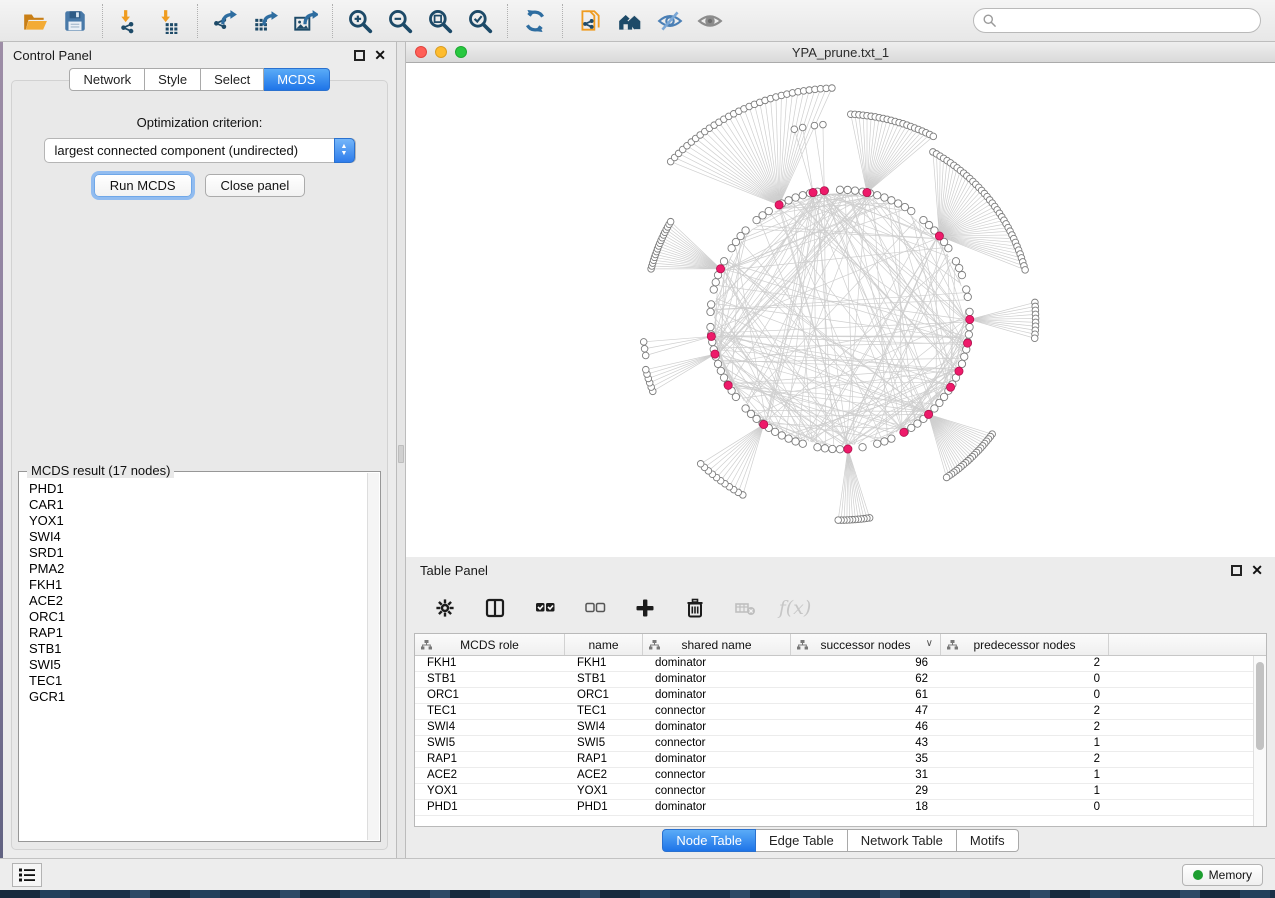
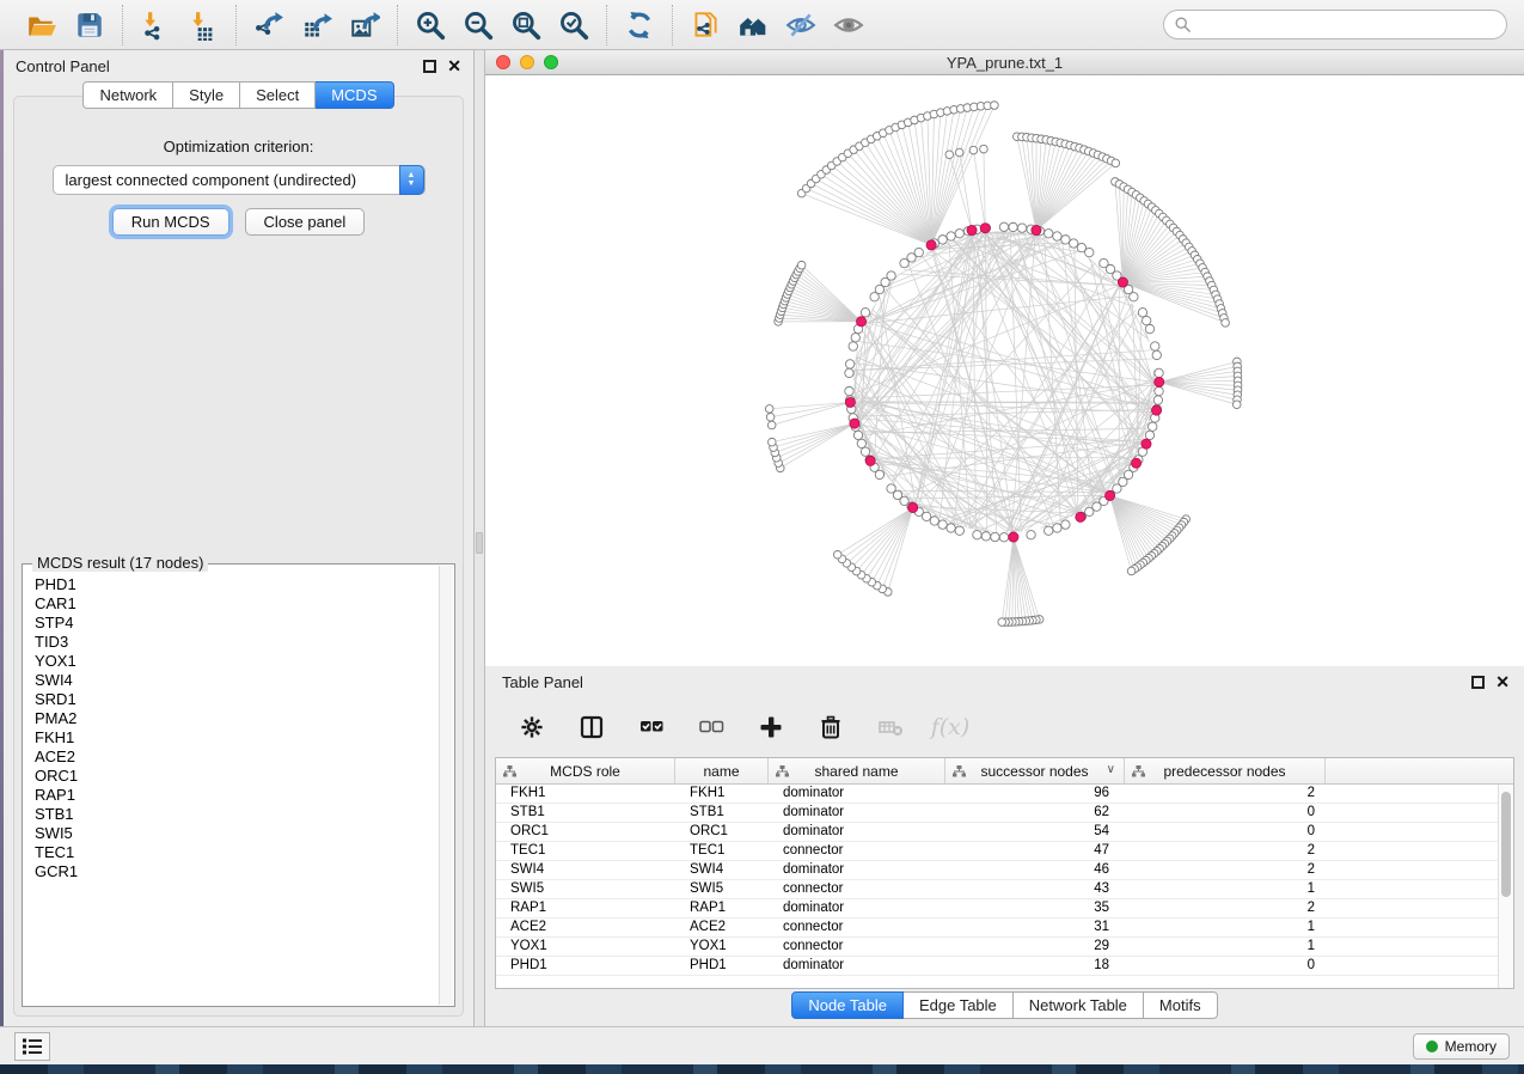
  Control Panel
  ✕
  Network
  Style
  Select
  MCDS
  Optimization criterion:
  largest connected component (undirected)
  Run MCDS
  Close panel
  MCDS result (17 nodes)
  PHD1
  CAR1
+ STP4
+ TID3
  YOX1
  SWI4
  SRD1
  PMA2
  FKH1
  ACE2
  ORC1
  RAP1
  STB1
  SWI5
  TEC1
  GCR1
  YPA_prune.txt_1
  Table Panel
  ✕
  f(x)
  MCDS role
  name
  shared name
  successor nodes
  ∨
  predecessor nodes
  FKH1
  FKH1
  dominator
  96
  2
  STB1
  STB1
  dominator
  62
  0
  ORC1
  ORC1
  dominator
- 61
+ 54
  0
  TEC1
  TEC1
  connector
  47
  2
  SWI4
  SWI4
  dominator
  46
  2
  SWI5
  SWI5
  connector
  43
  1
  RAP1
  RAP1
  dominator
  35
  2
  ACE2
  ACE2
  connector
  31
  1
  YOX1
  YOX1
  connector
  29
  1
  PHD1
  PHD1
  dominator
  18
  0
  Node Table
  Edge Table
  Network Table
  Motifs
  Memory
